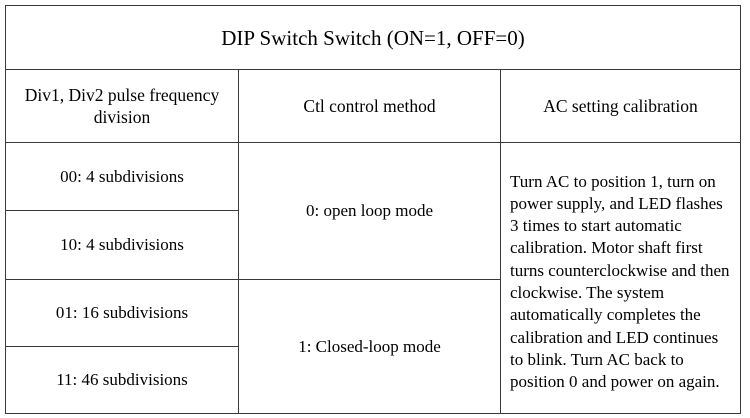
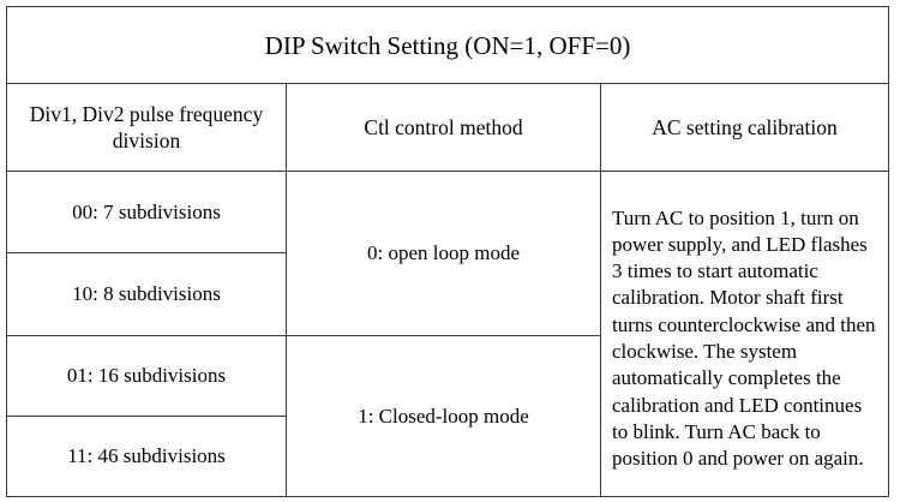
- DIP Switch Switch (ON=1, OFF=0)
+ DIP Switch Setting (ON=1, OFF=0)
  Div1, Div2 pulse frequency division	Ctl control method	AC setting calibration
- 00: 4 subdivisions	0: open loop mode	Turn AC to position 1, turn on power supply, and LED flashes 3 times to start automatic calibration. Motor shaft first turns counterclockwise and then clockwise. The system automatically completes the calibration and LED continues to blink. Turn AC back to position 0 and power on again.
+ 00: 7 subdivisions	0: open loop mode	Turn AC to position 1, turn on power supply, and LED flashes 3 times to start automatic calibration. Motor shaft first turns counterclockwise and then clockwise. The system automatically completes the calibration and LED continues to blink. Turn AC back to position 0 and power on again.
- 10: 4 subdivisions
+ 10: 8 subdivisions
  01: 16 subdivisions	1: Closed-loop mode
  11: 46 subdivisions
